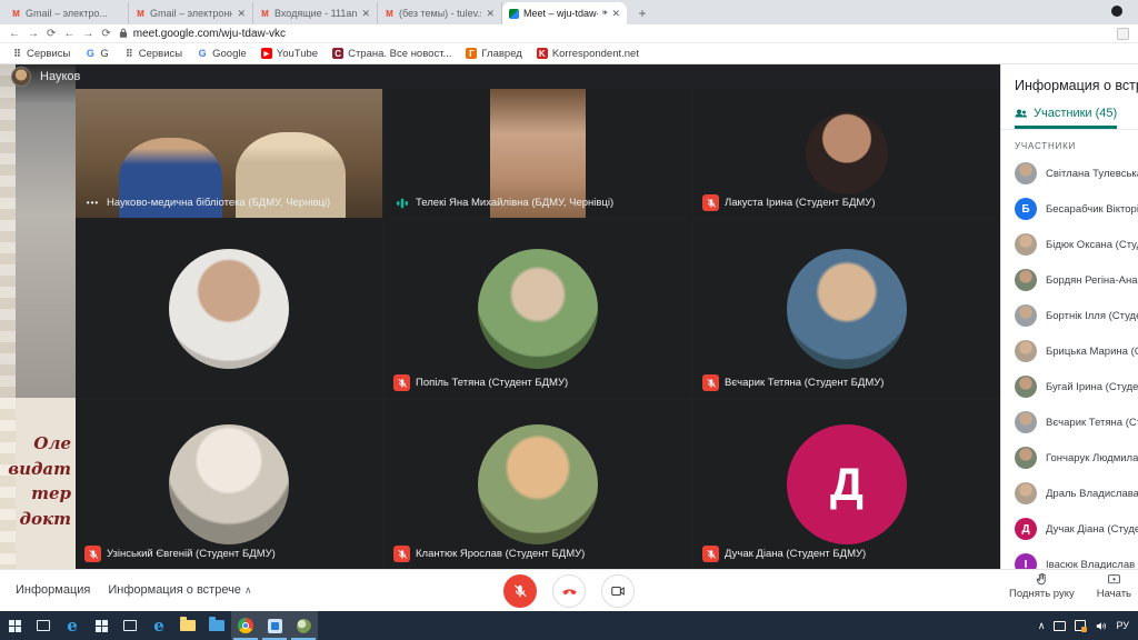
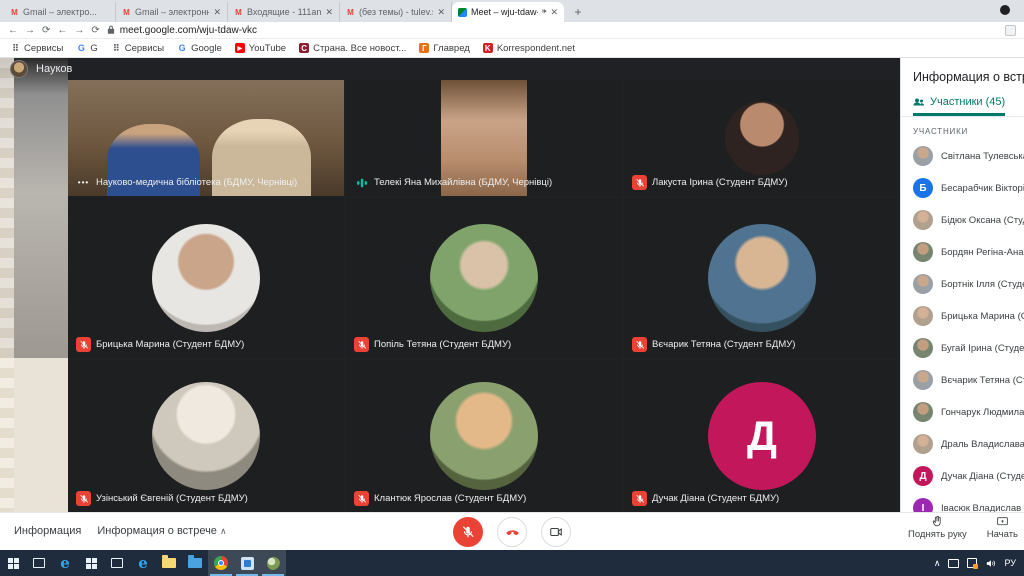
  M
  Gmail – электро...
  M
  ✕
  M
  ✕
  M
  ✕
  Meet – wju-tdaw-
  ✕
  +
  ←
  →
  ⟳
  ←
  →
  ⟳
  meet.google.com/wju-tdaw-vkc
  ⠿
  Сервисы
  G
  G
  ⠿
  Сервисы
  G
  Google
  YouTube
  C
  Страна. Все новост...
  Г
  Главред
  K
  Korrespondent.net
- Оле
- видат
- тер
- докт
  Науков
  •••
  Науково-медична бібліотека (БДМУ, Чернівці)
  Телекі Яна Михайлівна (БДМУ, Чернівці)
  Лакуста Ірина (Студент БДМУ)
+ Брицька Марина (Студент БДМУ)
  Попіль Тетяна (Студент БДМУ)
  Вєчарик Тетяна (Студент БДМУ)
  Узінський Євгеній (Студент БДМУ)
  Клантюк Ярослав (Студент БДМУ)
  Д
  Дучак Діана (Студент БДМУ)
  Информация о вст
  Участники (45)
  УЧАСТНИКИ
  Світлана Тулевськ
  Б
  Бесарабчик Віктор
  Бідюк Оксана (Сту
  Бордян Регіна-Ана
  Бортнік Ілля (Студ
  Бугай Ірина (Студе
  Вєчарик Тетяна (С
  Гончарук Людмила
  Драль Владислава
  Д
  Дучак Діана (Студ
  І
  Информация
  Информация о встрече ∧
  Поднять руку
  Начать
  e
  e
  ∧
  РУ
